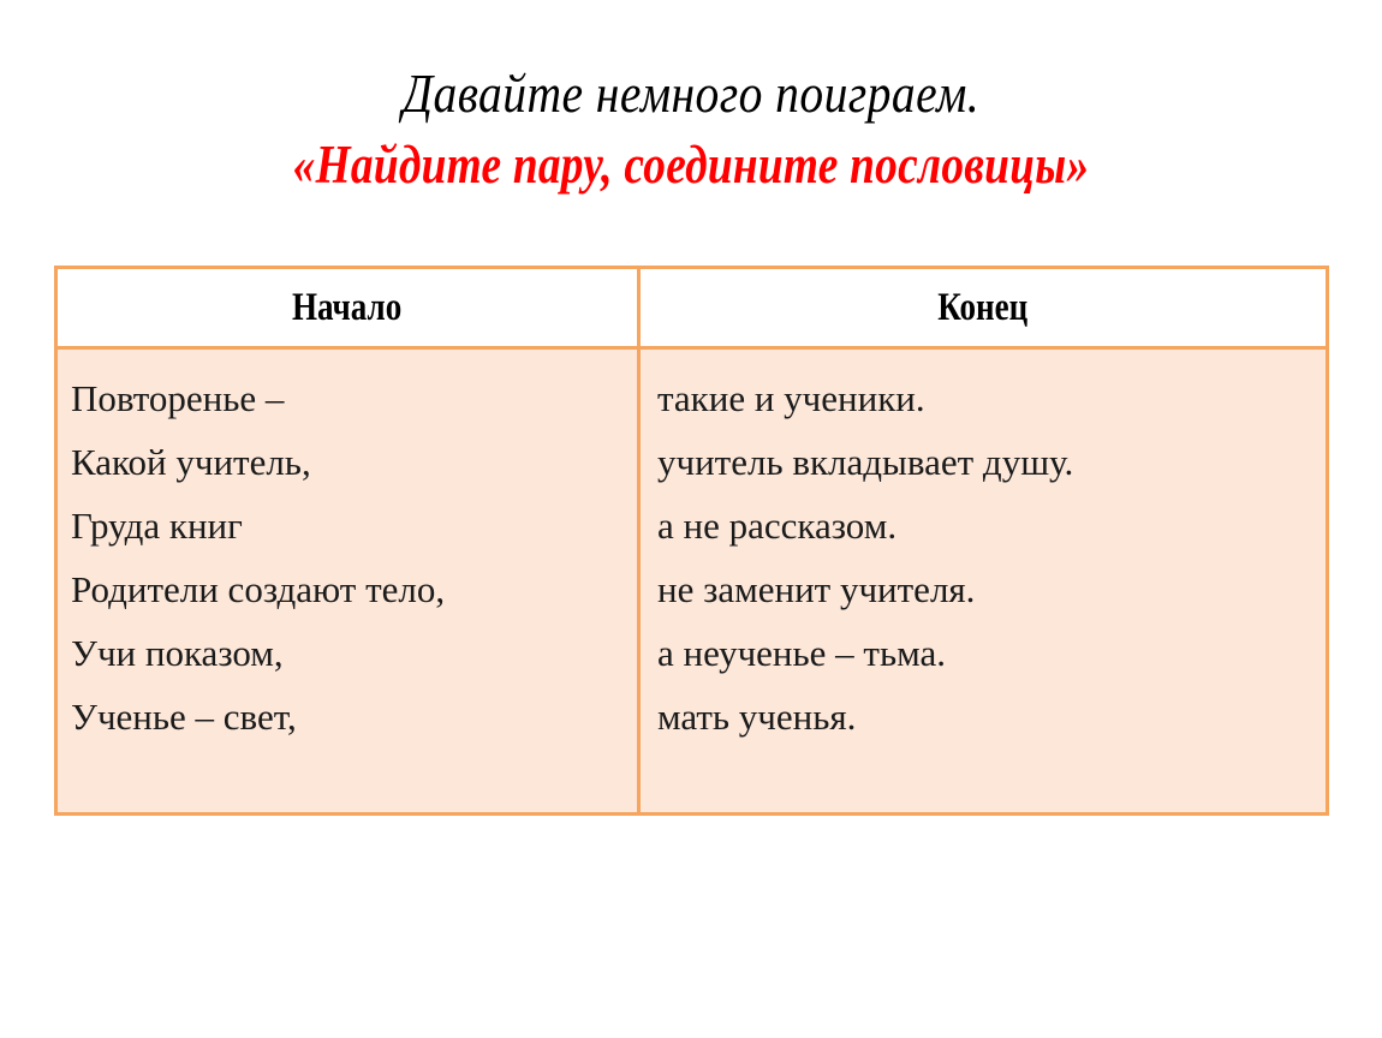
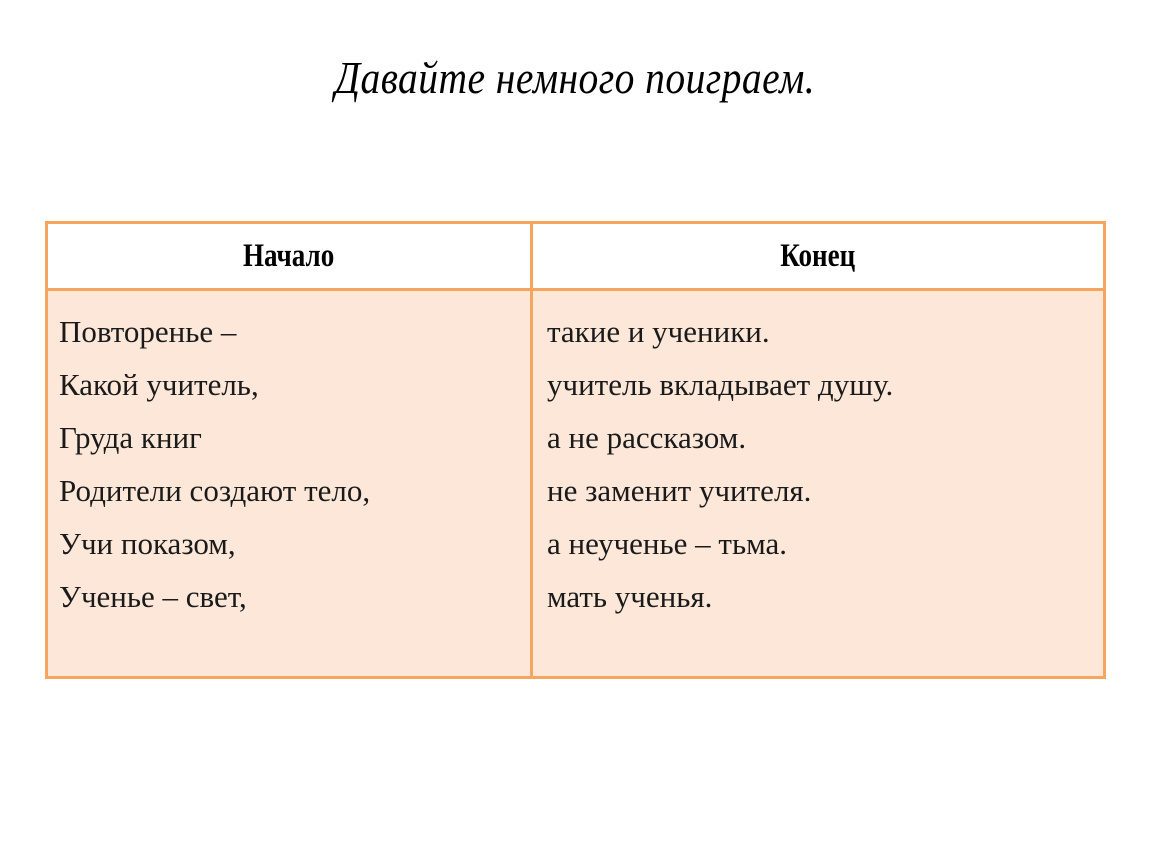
  Давайте немного поиграем.
- «Найдите пару, соедините пословицы»
  Начало	Конец
  Повторенье – Какой учитель, Груда книг Родители создают тело, Учи показом, Ученье – свет,	такие и ученики. учитель вкладывает душу. а не рассказом. не заменит учителя. а неученье – тьма. мать ученья.
